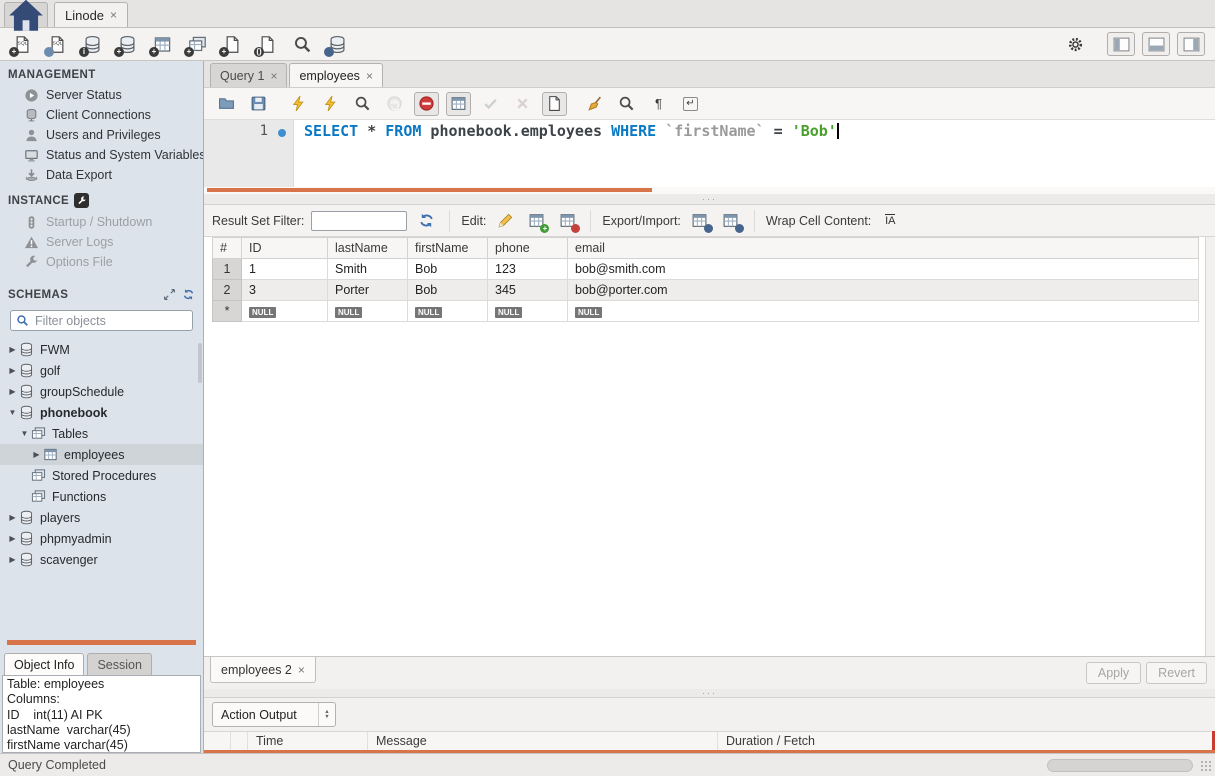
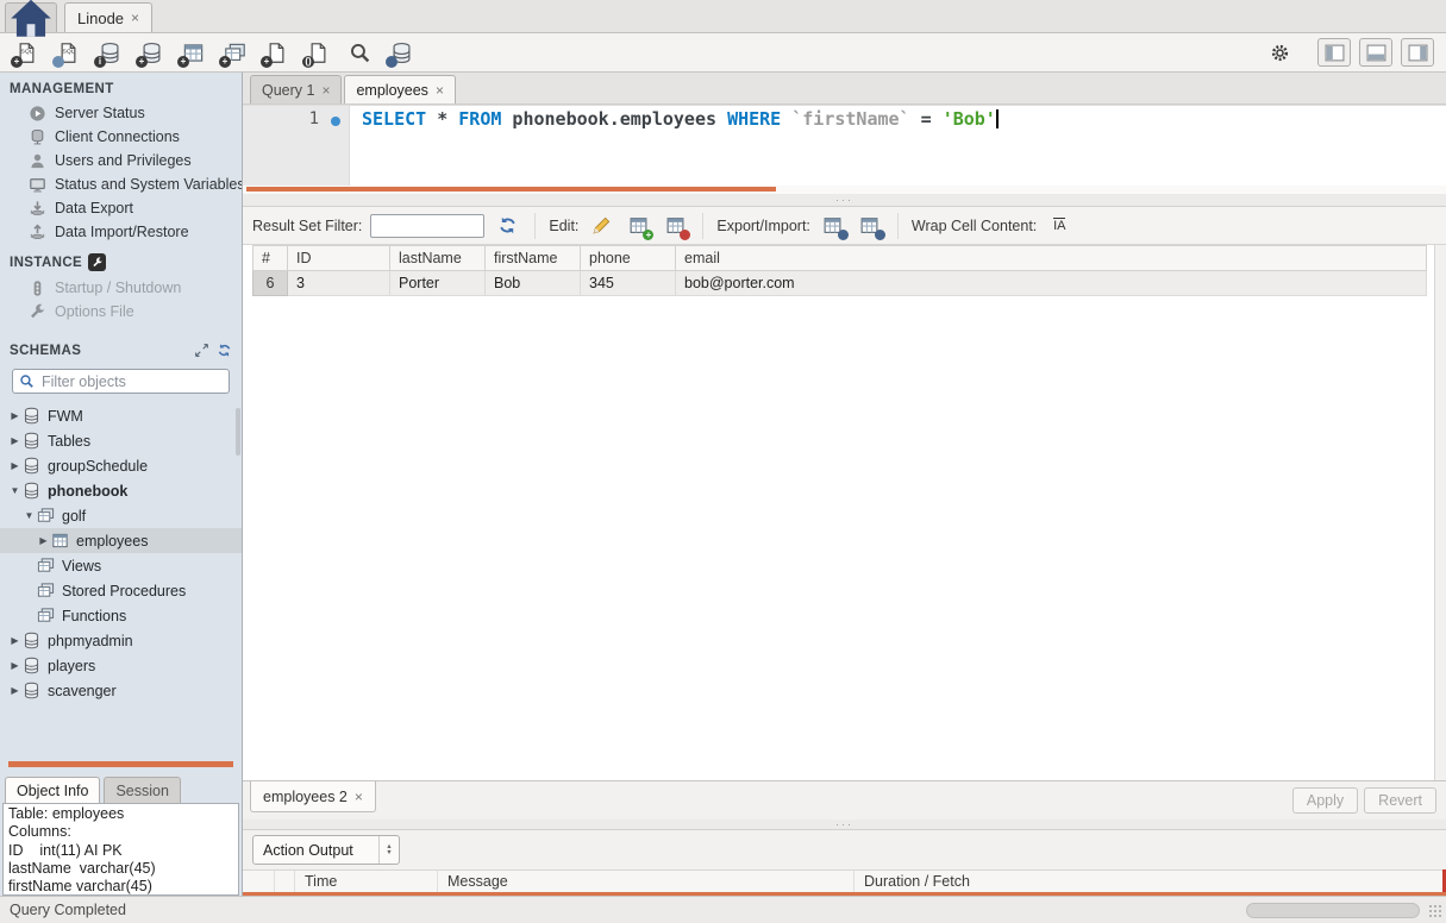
  Linode
  ×
  +
  i
  +
  +
  +
  +
  ()
  MANAGEMENT
  Server Status
  Client Connections
  Users and Privileges
  Status and System Variables
  Data Export
+ Data Import/Restore
  INSTANCE
  Startup / Shutdown
- Server Logs
  Options File
  SCHEMAS
  Filter objects
  ▶
  FWM
  ▶
- golf
+ Tables
  ▶
  groupSchedule
  ▼
  phonebook
  ▼
- Tables
+ golf
  ▶
  employees
+ Views
  Stored Procedures
  Functions
  ▶
- players
+ phpmyadmin
  ▶
- phpmyadmin
+ players
  ▶
  scavenger
  Object Info
  Session
  Table: employees
  Columns:
  ID int(11) AI PK
  lastName varchar(45)
  firstName varchar(45)
  Query 1
  ×
  employees
  ×
- ¶
- ↵
  1
  SELECT * FROM phonebook.employees WHERE `firstName` = 'Bob'
  ···
  Result Set Filter:
  Edit:
  +
  Export/Import:
  Wrap Cell Content:
  IA
  #	ID	lastName	firstName	phone	email
- 1	1	Smith	Bob	123	bob@smith.com
- 2	3	Porter	Bob	345	bob@porter.com
+ 6	3	Porter	Bob	345	bob@porter.com
- *	NULL	NULL	NULL	NULL	NULL
  employees 2
  ×
  Apply
  Revert
  ···
  Action Output
  Time
  Message
  Duration / Fetch
  Query Completed
